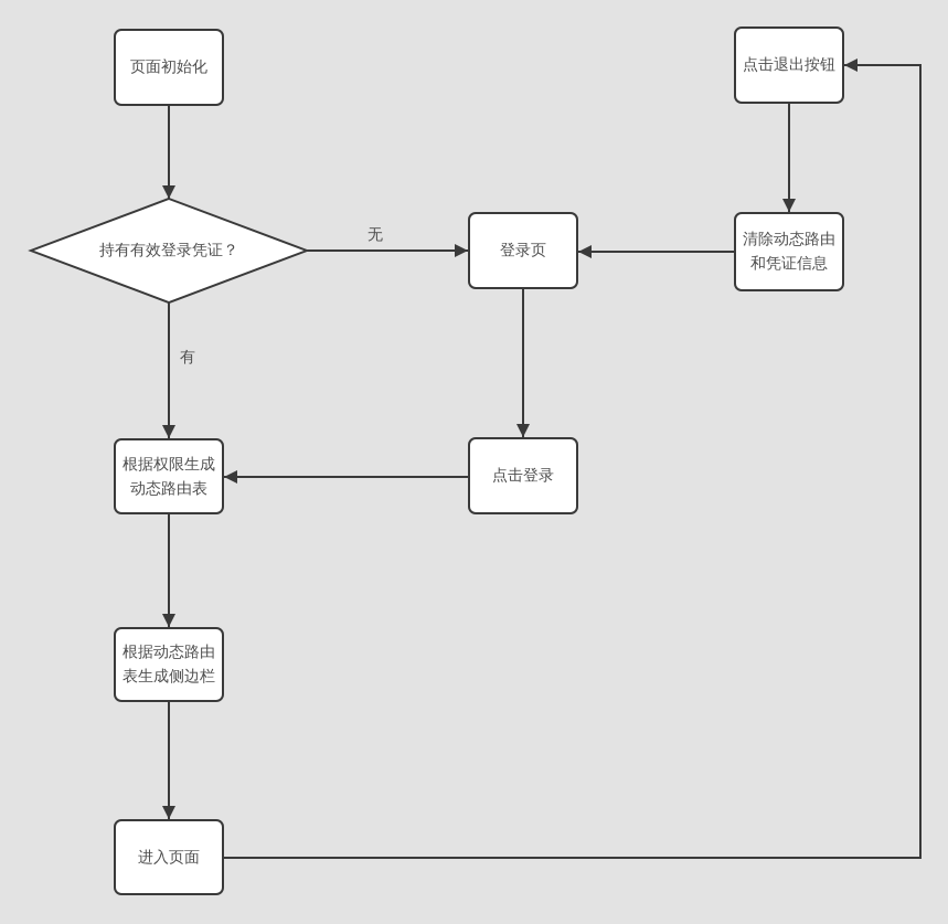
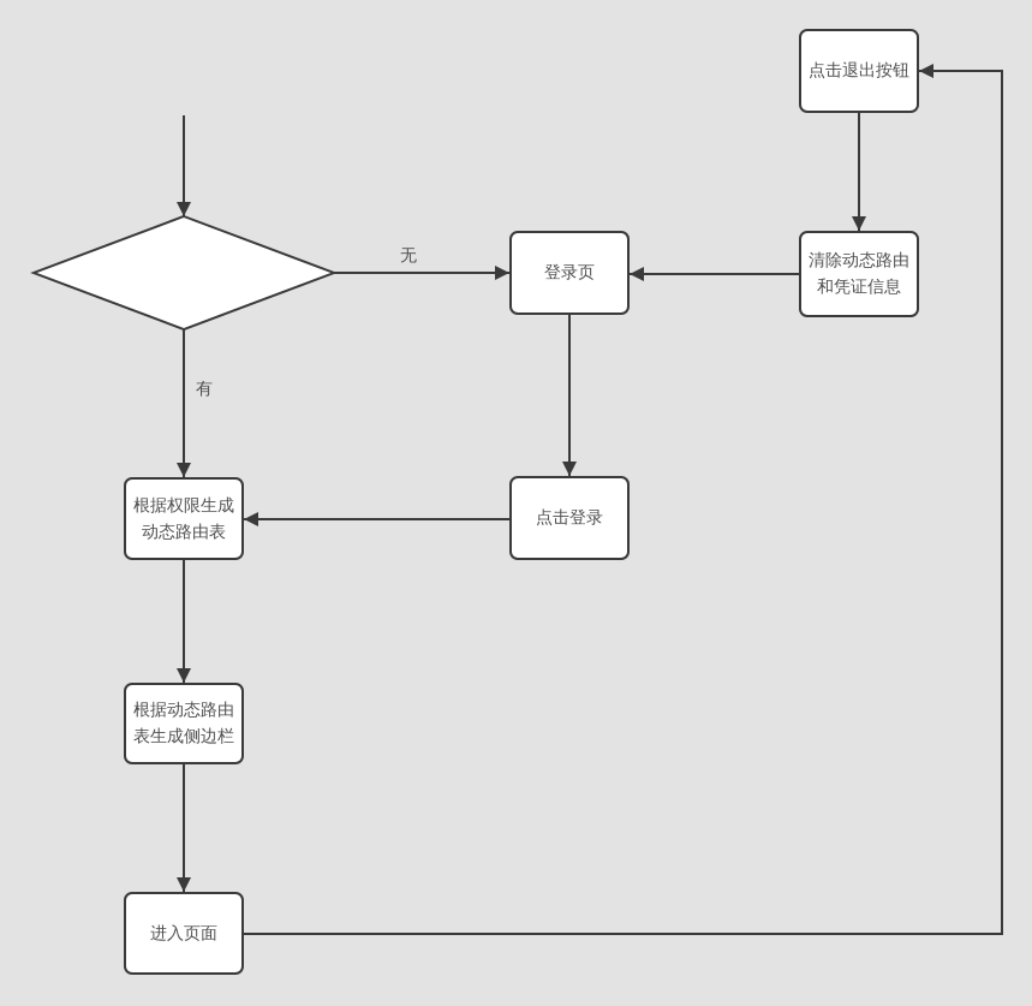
  无
  有
- 页面初始化
- 持有有效登录凭证？
  登录页
  点击退出按钮
  清除动态路由和凭证信息
  根据权限生成动态路由表
  点击登录
  根据动态路由表生成侧边栏
  进入页面
